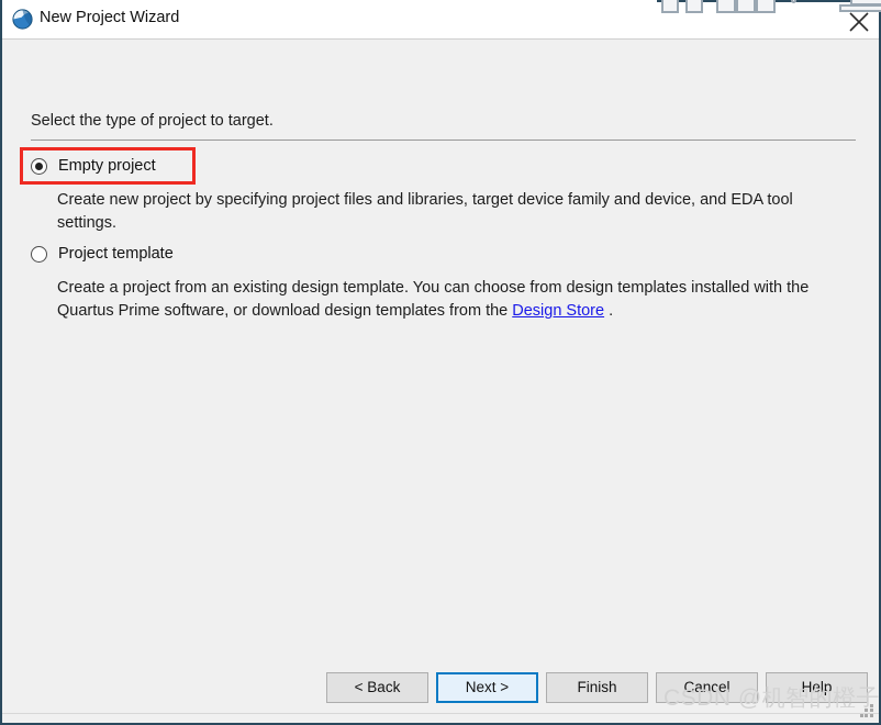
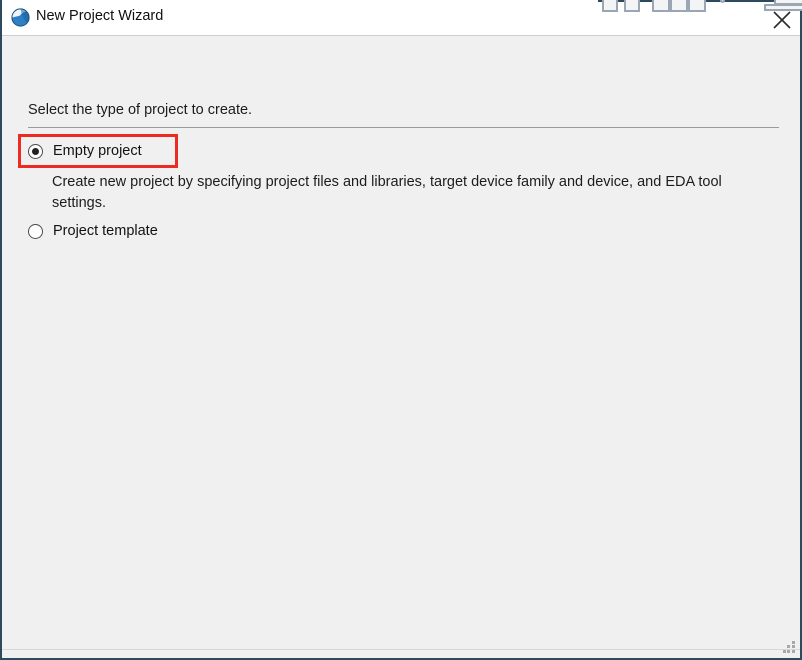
  New Project Wizard
- Select the type of project to target.
+ Select the type of project to create.
  Empty project
  Create new project by specifying project files and libraries, target device family and device, and EDA tool settings.
  Project template
- Create a project from an existing design template. You can choose from design templates installed with the Quartus Prime software, or download design templates from the Design Store .
- < Back
- Next >
- Finish
- Cancel
- Help
- CSDN @机智的橙子
